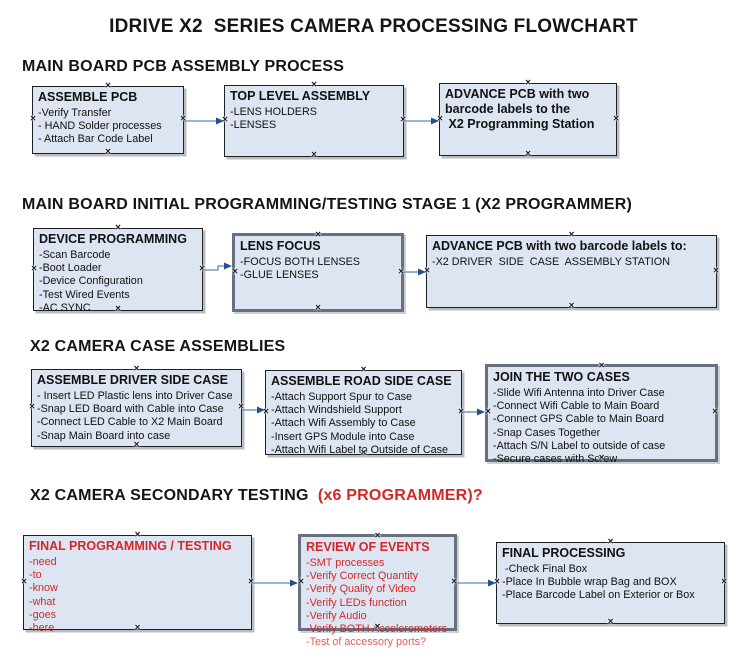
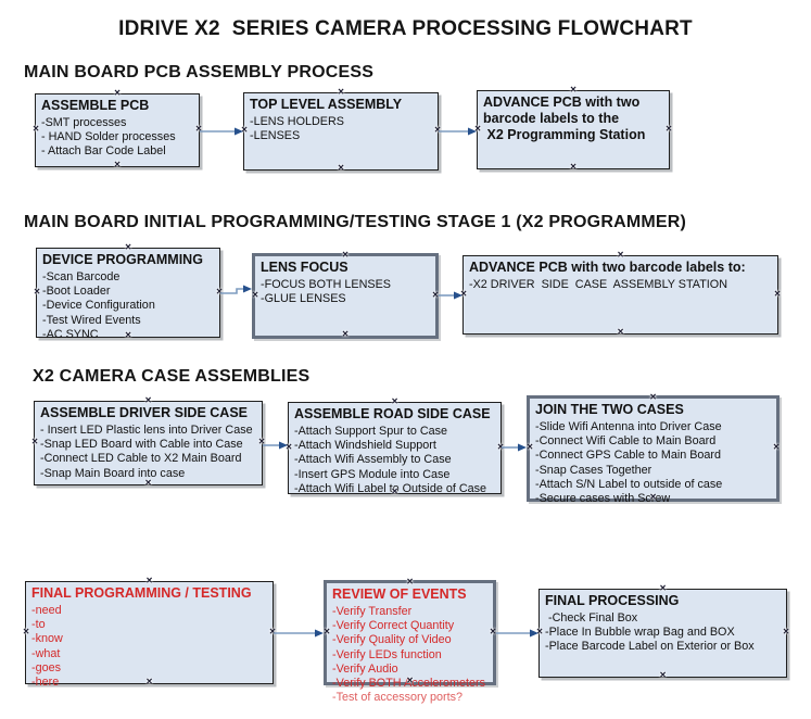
  IDRIVE X2 SERIES CAMERA PROCESSING FLOWCHART
  MAIN BOARD PCB ASSEMBLY PROCESS
  MAIN BOARD INITIAL PROGRAMMING/TESTING STAGE 1 (X2 PROGRAMMER)
  X2 CAMERA CASE ASSEMBLIES
- X2 CAMERA SECONDARY TESTING (x6 PROGRAMMER)?
  ASSEMBLE PCB
- -Verify Transfer
+ -SMT processes
  - HAND Solder processes
  - Attach Bar Code Label
  ×
  ×
  ×
  ×
  TOP LEVEL ASSEMBLY
  -LENS HOLDERS
  -LENSES
  ×
  ×
  ×
  ×
  ADVANCE PCB with two
  barcode labels to the
  X2 Programming Station
  ×
  ×
  ×
  ×
  DEVICE PROGRAMMING
  -Scan Barcode
  -Boot Loader
  -Device Configuration
  -Test Wired Events
  -AC SYNC
  ×
  ×
  ×
  ×
  LENS FOCUS
  -FOCUS BOTH LENSES
  -GLUE LENSES
  ×
  ×
  ×
  ×
  ADVANCE PCB with two barcode labels to:
  -X2 DRIVER SIDE CASE ASSEMBLY STATION
  ×
  ×
  ×
  ×
  ASSEMBLE DRIVER SIDE CASE
  - Insert LED Plastic lens into Driver Case
  -Snap LED Board with Cable into Case
  -Connect LED Cable to X2 Main Board
  -Snap Main Board into case
  ×
  ×
  ×
  ×
  ASSEMBLE ROAD SIDE CASE
  -Attach Support Spur to Case
  -Attach Windshield Support
  -Attach Wifi Assembly to Case
  -Insert GPS Module into Case
  -Attach Wifi Label to Outside of Case
  ×
  ×
  ×
  ×
  JOIN THE TWO CASES
  -Slide Wifi Antenna into Driver Case
  -Connect Wifi Cable to Main Board
  -Connect GPS Cable to Main Board
  -Snap Cases Together
  -Attach S/N Label to outside of case
  -Secure cases with Screw
  ×
  ×
  ×
  ×
  FINAL PROGRAMMING / TESTING
  -need
  -to
  -know
  -what
  -goes
  -here
  ×
  ×
  ×
  ×
  REVIEW OF EVENTS
- -SMT processes
+ -Verify Transfer
  -Verify Correct Quantity
  -Verify Quality of Video
  -Verify LEDs function
  -Verify Audio
  -Verify BOTH Accelerometers
  -Test of accessory ports?
  ×
  ×
  ×
  ×
  FINAL PROCESSING
  -Check Final Box
  -Place In Bubble wrap Bag and BOX
  -Place Barcode Label on Exterior or Box
  ×
  ×
  ×
  ×
